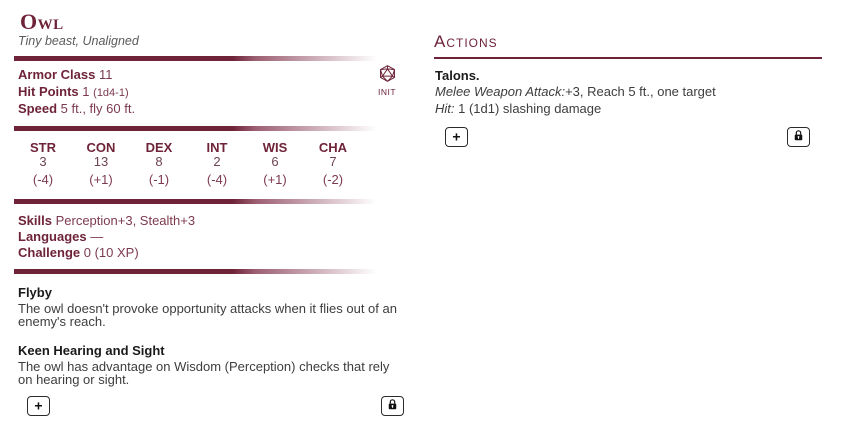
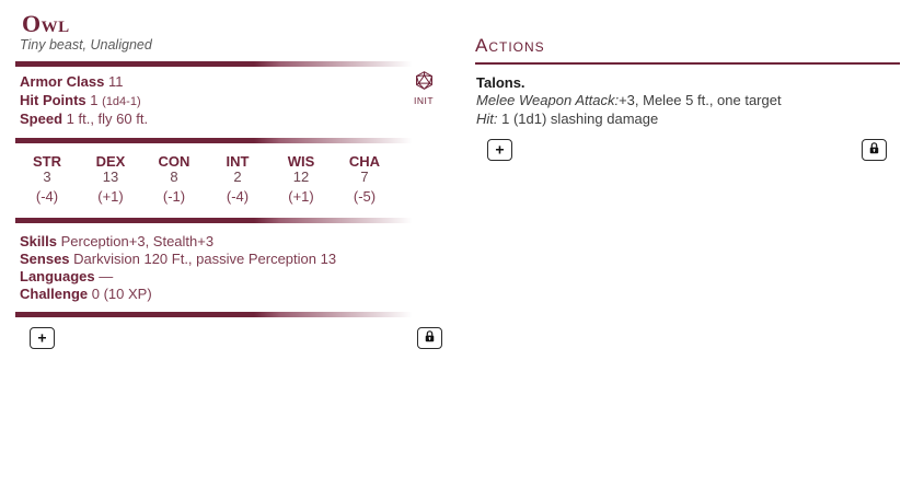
  Owl
  Tiny beast, Unaligned
  Armor Class 11
  Hit Points 1 (1d4-1)
- Speed 5 ft., fly 60 ft.
+ Speed 1 ft., fly 60 ft.
  INIT
  STR
  3
  (-4)
- CON
+ DEX
  13
  (+1)
- DEX
+ CON
  8
  (-1)
  INT
  2
  (-4)
  WIS
- 6
+ 12
  (+1)
  CHA
  7
- (-2)
+ (-5)
  Skills Perception+3, Stealth+3
+ Senses Darkvision 120 Ft., passive Perception 13
  Languages —
  Challenge 0 (10 XP)
- Flyby
- The owl doesn't provoke opportunity attacks when it flies out of an enemy's reach.
- Keen Hearing and Sight
- The owl has advantage on Wisdom (Perception) checks that rely on hearing or sight.
  +
  Actions
  Talons.
- Melee Weapon Attack:+3, Reach 5 ft., one target
+ Melee Weapon Attack:+3, Melee 5 ft., one target
  Hit: 1 (1d1) slashing damage
  +
